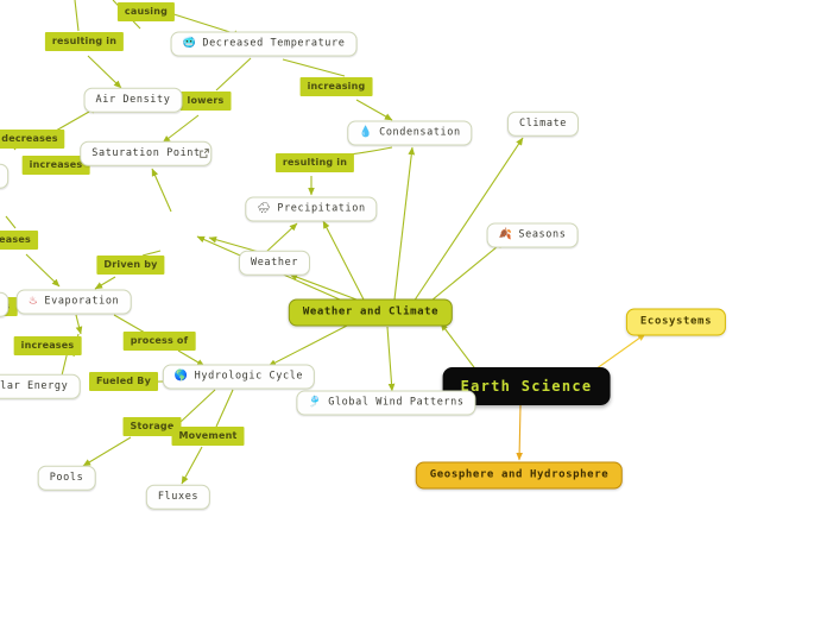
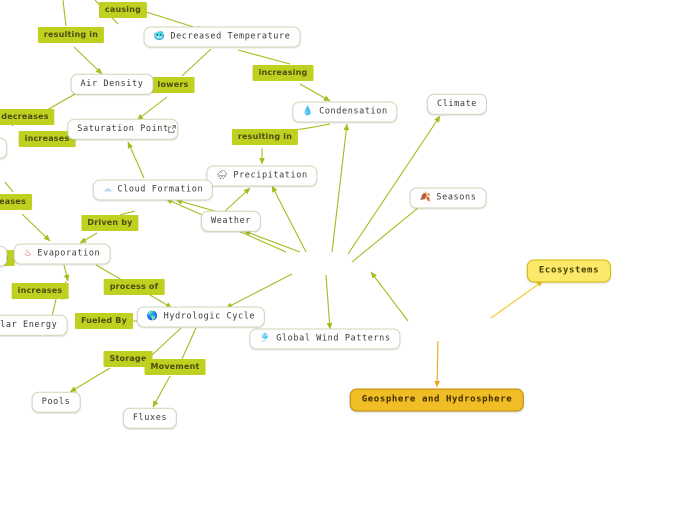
  causing
  resulting in
  increasing
  lowers
  decreases
  increases
  resulting in
  eases
  Driven by
  process of
  increases
  Fueled By
  Storag
  Movement
- Earth Science
- Weather and Climate
  Ecosystems
  Geosphere and Hydrosphere
  🥶
  Decreased Temperature
  Air Density
  Saturation Point
  💧
  Condensation
  🌧
  Precipitation
+ ☁
+ Cloud Formation
  Weather
  Climate
  🍂
  Seasons
  ♨
  Evaporation
  🌎
  Hydrologic Cycle
  🎐
  Global Wind Patterns
  lar Energy
  Pools
  Fluxes
